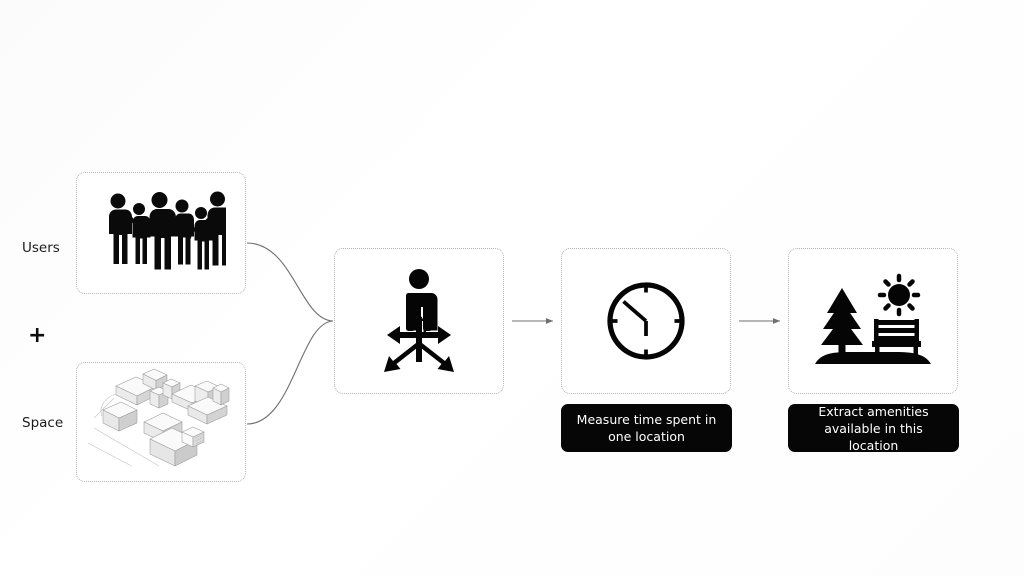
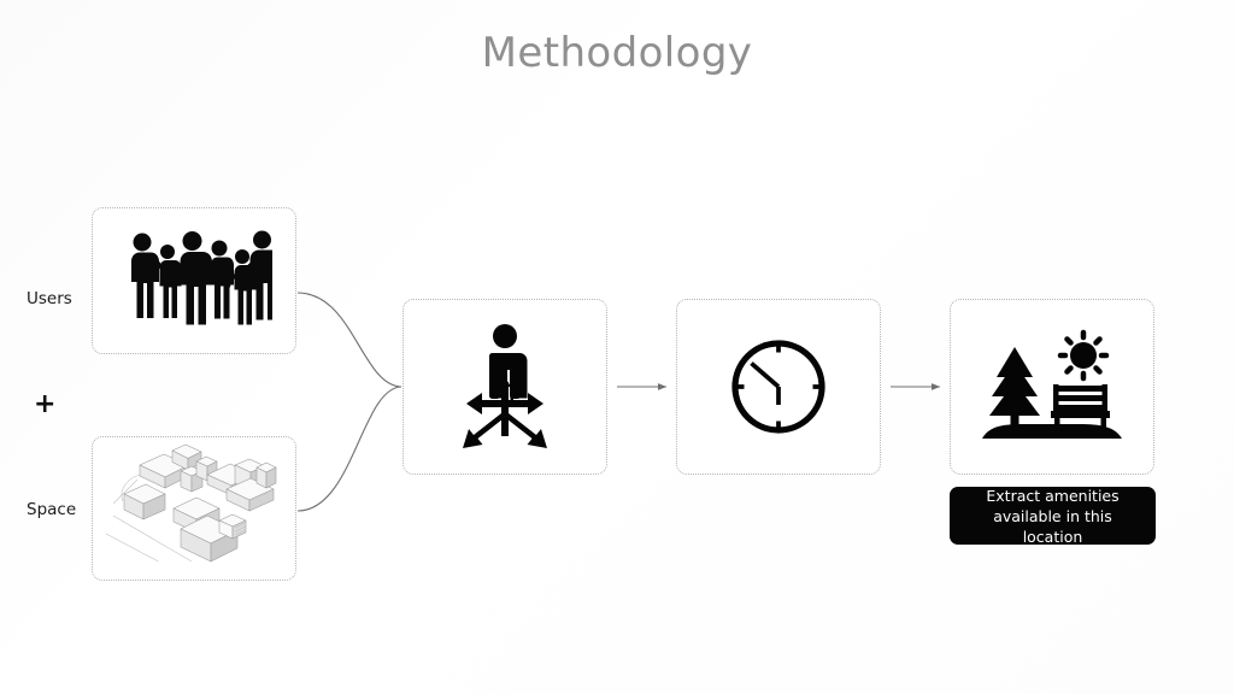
+ Methodology
  Users
  +
  Space
- Measure time spent in one location
  Extract amenities available in this location
